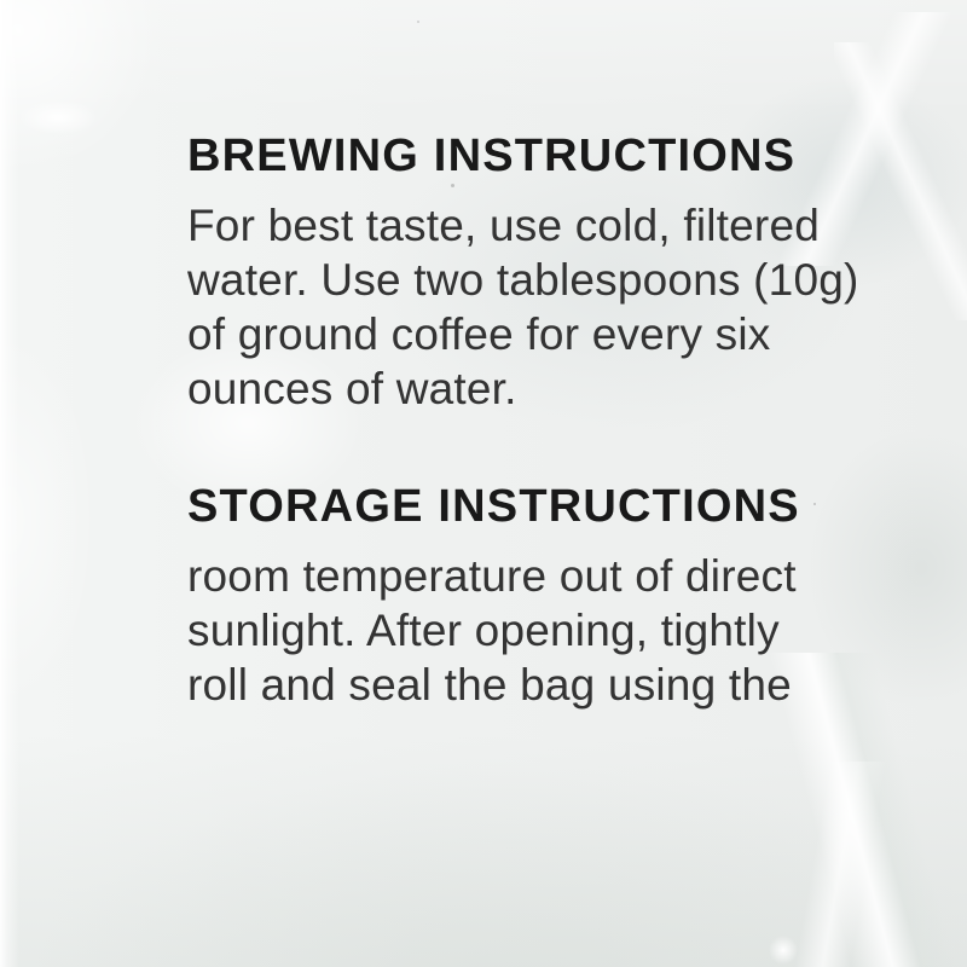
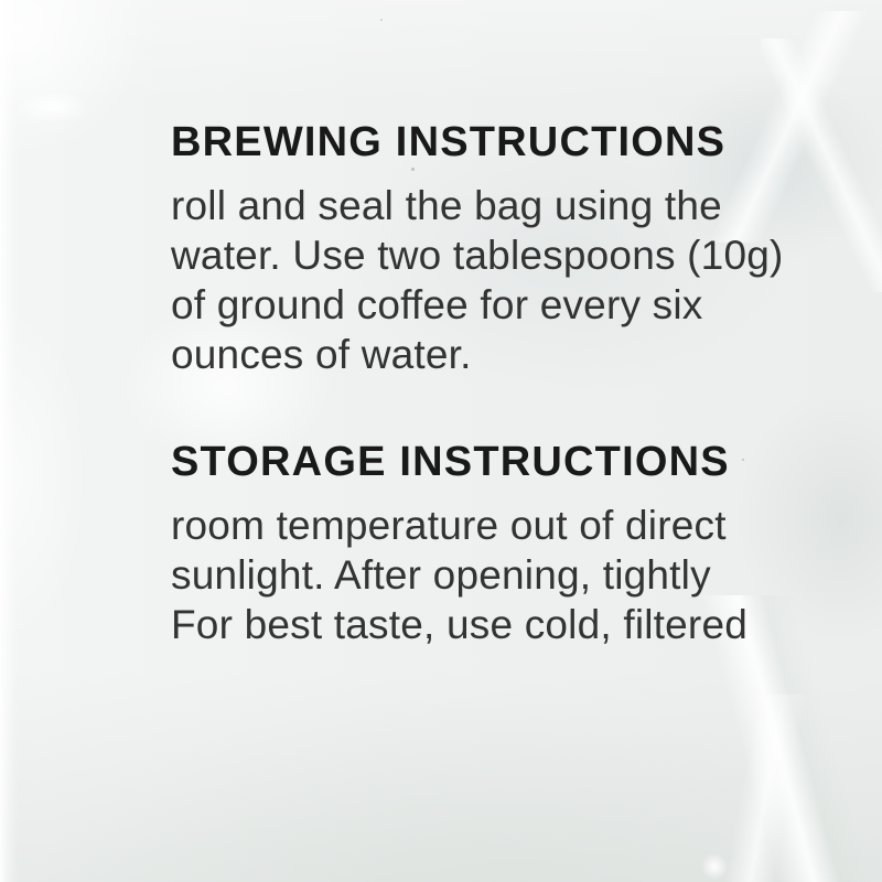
  BREWING INSTRUCTIONS
- For best taste, use cold, filtered
+ roll and seal the bag using the
  water. Use two tablespoons (10g)
  of ground coffee for every six
  ounces of water.
  STORAGE INSTRUCTIONS
  room temperature out of direct
  sunlight. After opening, tightly
- roll and seal the bag using the
+ For best taste, use cold, filtered
